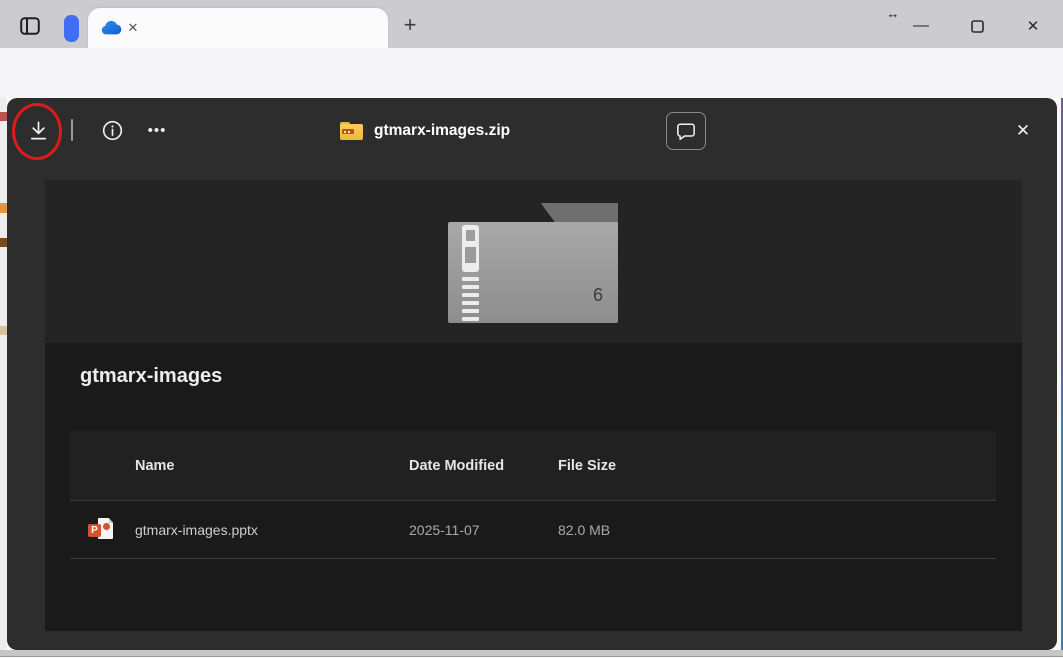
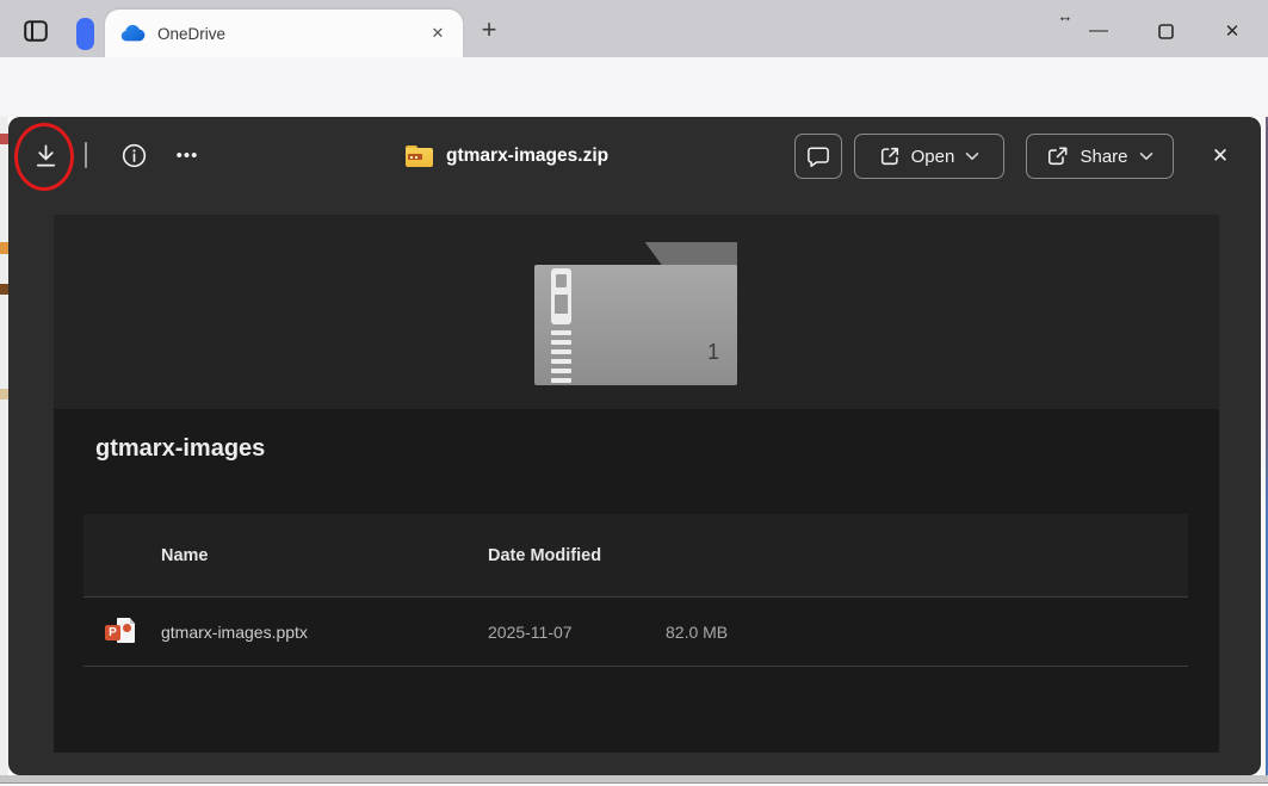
+ OneDrive
  ✕
  +
  ↔
  —
  ✕
  •••
  gtmarx-images.zip
+ Open
+ Share
  ✕
- 6
+ 1
  gtmarx-images
  Name
  Date Modified
- File Size
  P
  gtmarx-images.pptx
  2025-11-07
  82.0 MB
